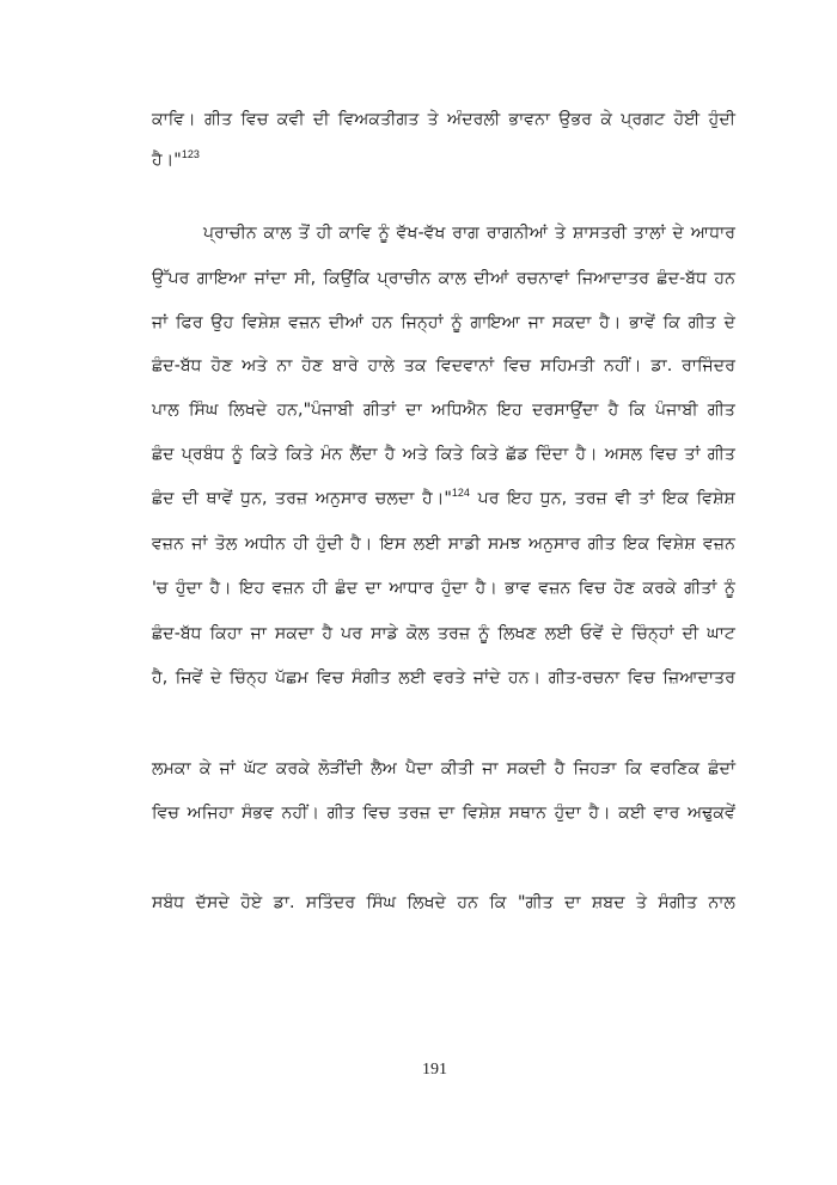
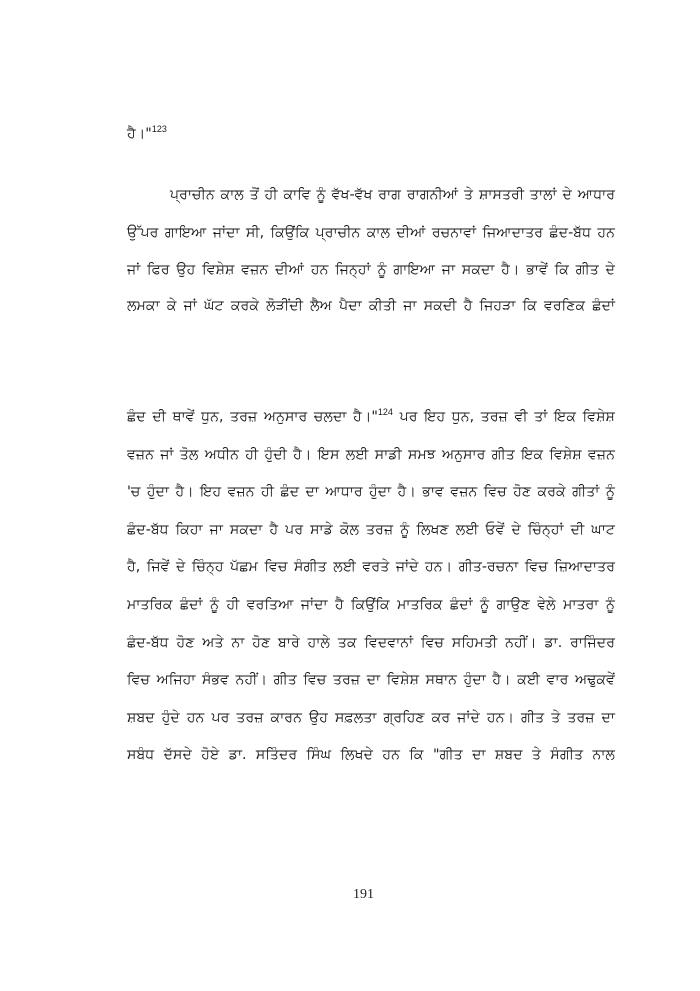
- ਕਾਵਿ। ਗੀਤ ਵਿਚ ਕਵੀ ਦੀ ਵਿਅਕਤੀਗਤ ਤੇ ਅੰਦਰਲੀ ਭਾਵਨਾ ਉਭਰ ਕੇ ਪ੍ਰਗਟ ਹੋਈ ਹੁੰਦੀ
  ਹੈ।"123
  ਪ੍ਰਾਚੀਨ ਕਾਲ ਤੋਂ ਹੀ ਕਾਵਿ ਨੂੰ ਵੱਖ-ਵੱਖ ਰਾਗ ਰਾਗਨੀਆਂ ਤੇ ਸ਼ਾਸਤਰੀ ਤਾਲਾਂ ਦੇ ਆਧਾਰ
  ਉੱਪਰ ਗਾਇਆ ਜਾਂਦਾ ਸੀ, ਕਿਉਂਕਿ ਪ੍ਰਾਚੀਨ ਕਾਲ ਦੀਆਂ ਰਚਨਾਵਾਂ ਜਿਆਦਾਤਰ ਛੰਦ-ਬੱਧ ਹਨ
  ਜਾਂ ਫਿਰ ਉਹ ਵਿਸ਼ੇਸ਼ ਵਜ਼ਨ ਦੀਆਂ ਹਨ ਜਿਨ੍ਹਾਂ ਨੂੰ ਗਾਇਆ ਜਾ ਸਕਦਾ ਹੈ। ਭਾਵੇਂ ਕਿ ਗੀਤ ਦੇ
- ਛੰਦ-ਬੱਧ ਹੋਣ ਅਤੇ ਨਾ ਹੋਣ ਬਾਰੇ ਹਾਲੇ ਤਕ ਵਿਦਵਾਨਾਂ ਵਿਚ ਸਹਿਮਤੀ ਨਹੀਂ। ਡਾ. ਰਾਜਿੰਦਰ
+ ਲਮਕਾ ਕੇ ਜਾਂ ਘੱਟ ਕਰਕੇ ਲੋੜੀਂਦੀ ਲੈਅ ਪੈਦਾ ਕੀਤੀ ਜਾ ਸਕਦੀ ਹੈ ਜਿਹੜਾ ਕਿ ਵਰਣਿਕ ਛੰਦਾਂ
- ਪਾਲ ਸਿੰਘ ਲਿਖਦੇ ਹਨ,"ਪੰਜਾਬੀ ਗੀਤਾਂ ਦਾ ਅਧਿਐਨ ਇਹ ਦਰਸਾਉਂਦਾ ਹੈ ਕਿ ਪੰਜਾਬੀ ਗੀਤ
- ਛੰਦ ਪ੍ਰਬੰਧ ਨੂੰ ਕਿਤੇ ਕਿਤੇ ਮੰਨ ਲੈਂਦਾ ਹੈ ਅਤੇ ਕਿਤੇ ਕਿਤੇ ਛੱਡ ਦਿੰਦਾ ਹੈ। ਅਸਲ ਵਿਚ ਤਾਂ ਗੀਤ
  ਛੰਦ ਦੀ ਥਾਵੇਂ ਧੁਨ, ਤਰਜ਼ ਅਨੁਸਾਰ ਚਲਦਾ ਹੈ।"124 ਪਰ ਇਹ ਧੁਨ, ਤਰਜ਼ ਵੀ ਤਾਂ ਇਕ ਵਿਸ਼ੇਸ਼
  ਵਜ਼ਨ ਜਾਂ ਤੋਲ ਅਧੀਨ ਹੀ ਹੁੰਦੀ ਹੈ। ਇਸ ਲਈ ਸਾਡੀ ਸਮਝ ਅਨੁਸਾਰ ਗੀਤ ਇਕ ਵਿਸ਼ੇਸ਼ ਵਜ਼ਨ
  'ਚ ਹੁੰਦਾ ਹੈ। ਇਹ ਵਜ਼ਨ ਹੀ ਛੰਦ ਦਾ ਆਧਾਰ ਹੁੰਦਾ ਹੈ। ਭਾਵ ਵਜ਼ਨ ਵਿਚ ਹੋਣ ਕਰਕੇ ਗੀਤਾਂ ਨੂੰ
  ਛੰਦ-ਬੱਧ ਕਿਹਾ ਜਾ ਸਕਦਾ ਹੈ ਪਰ ਸਾਡੇ ਕੋਲ ਤਰਜ਼ ਨੂੰ ਲਿਖਣ ਲਈ ਓਵੇਂ ਦੇ ਚਿੰਨ੍ਹਾਂ ਦੀ ਘਾਟ
  ਹੈ, ਜਿਵੇਂ ਦੇ ਚਿੰਨ੍ਹ ਪੱਛਮ ਵਿਚ ਸੰਗੀਤ ਲਈ ਵਰਤੇ ਜਾਂਦੇ ਹਨ। ਗੀਤ-ਰਚਨਾ ਵਿਚ ਜ਼ਿਆਦਾਤਰ
+ ਮਾਤਰਿਕ ਛੰਦਾਂ ਨੂੰ ਹੀ ਵਰਤਿਆ ਜਾਂਦਾ ਹੈ ਕਿਉਂਕਿ ਮਾਤਰਿਕ ਛੰਦਾਂ ਨੂੰ ਗਾਉਣ ਵੇਲੇ ਮਾਤਰਾ ਨੂੰ
- ਲਮਕਾ ਕੇ ਜਾਂ ਘੱਟ ਕਰਕੇ ਲੋੜੀਂਦੀ ਲੈਅ ਪੈਦਾ ਕੀਤੀ ਜਾ ਸਕਦੀ ਹੈ ਜਿਹੜਾ ਕਿ ਵਰਣਿਕ ਛੰਦਾਂ
+ ਛੰਦ-ਬੱਧ ਹੋਣ ਅਤੇ ਨਾ ਹੋਣ ਬਾਰੇ ਹਾਲੇ ਤਕ ਵਿਦਵਾਨਾਂ ਵਿਚ ਸਹਿਮਤੀ ਨਹੀਂ। ਡਾ. ਰਾਜਿੰਦਰ
  ਵਿਚ ਅਜਿਹਾ ਸੰਭਵ ਨਹੀਂ। ਗੀਤ ਵਿਚ ਤਰਜ਼ ਦਾ ਵਿਸ਼ੇਸ਼ ਸਥਾਨ ਹੁੰਦਾ ਹੈ। ਕਈ ਵਾਰ ਅਢੁਕਵੇਂ
+ ਸ਼ਬਦ ਹੁੰਦੇ ਹਨ ਪਰ ਤਰਜ਼ ਕਾਰਨ ਉਹ ਸਫ਼ਲਤਾ ਗ੍ਰਹਿਣ ਕਰ ਜਾਂਦੇ ਹਨ। ਗੀਤ ਤੇ ਤਰਜ਼ ਦਾ
  ਸਬੰਧ ਦੱਸਦੇ ਹੋਏ ਡਾ. ਸਤਿੰਦਰ ਸਿੰਘ ਲਿਖਦੇ ਹਨ ਕਿ "ਗੀਤ ਦਾ ਸ਼ਬਦ ਤੇ ਸੰਗੀਤ ਨਾਲ
  191
